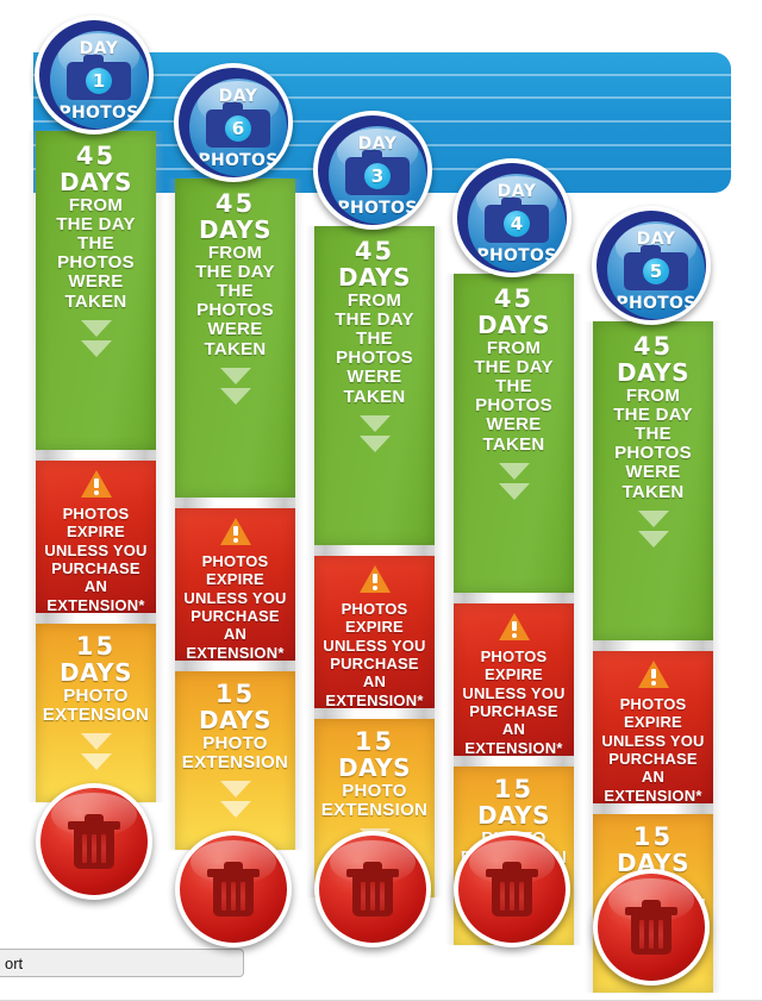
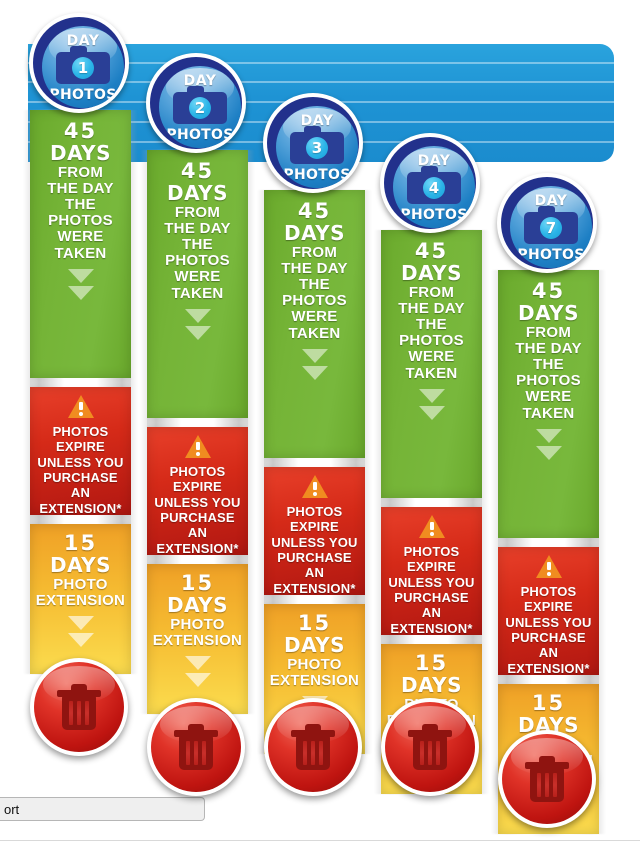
  45
  DAYS
  FROM
  THE DAY
  THE
  PHOTOS
  WERE
  TAKEN
  PHOTOS EXPIRE
  UNLESS YOU
  PURCHASE AN
  EXTENSION*
  15
  DAYS
  PHOTO
  EXTENSION
  45
  DAYS
  FROM
  THE DAY
  THE
  PHOTOS
  WERE
  TAKEN
  PHOTOS EXPIRE
  UNLESS YOU
  PURCHASE AN
  EXTENSION*
  15
  DAYS
  PHOTO
  EXTENSION
  45
  DAYS
  FROM
  THE DAY
  THE
  PHOTOS
  WERE
  TAKEN
  PHOTOS EXPIRE
  UNLESS YOU
  PURCHASE AN
  EXTENSION*
  15
  DAYS
  PHOTO
  EXTENSION
  45
  DAYS
  FROM
  THE DAY
  THE
  PHOTOS
  WERE
  TAKEN
  PHOTOS EXPIRE
  UNLESS YOU
  PURCHASE AN
  EXTENSION*
  15
  DAYS
  45
  DAYS
  FROM
  THE DAY
  THE
  PHOTOS
  WERE
  TAKEN
  PHOTOS EXPIRE
  UNLESS YOU
  PURCHASE AN
  EXTENSION*
  15
  DAYS
  DAY
  1
  PHOTOS
  DAY
- 6
+ 2
  PHOTOS
  DAY
  3
  PHOTOS
  DAY
  4
  PHOTOS
  DAY
- 5
+ 7
  PHOTOS
  ort
